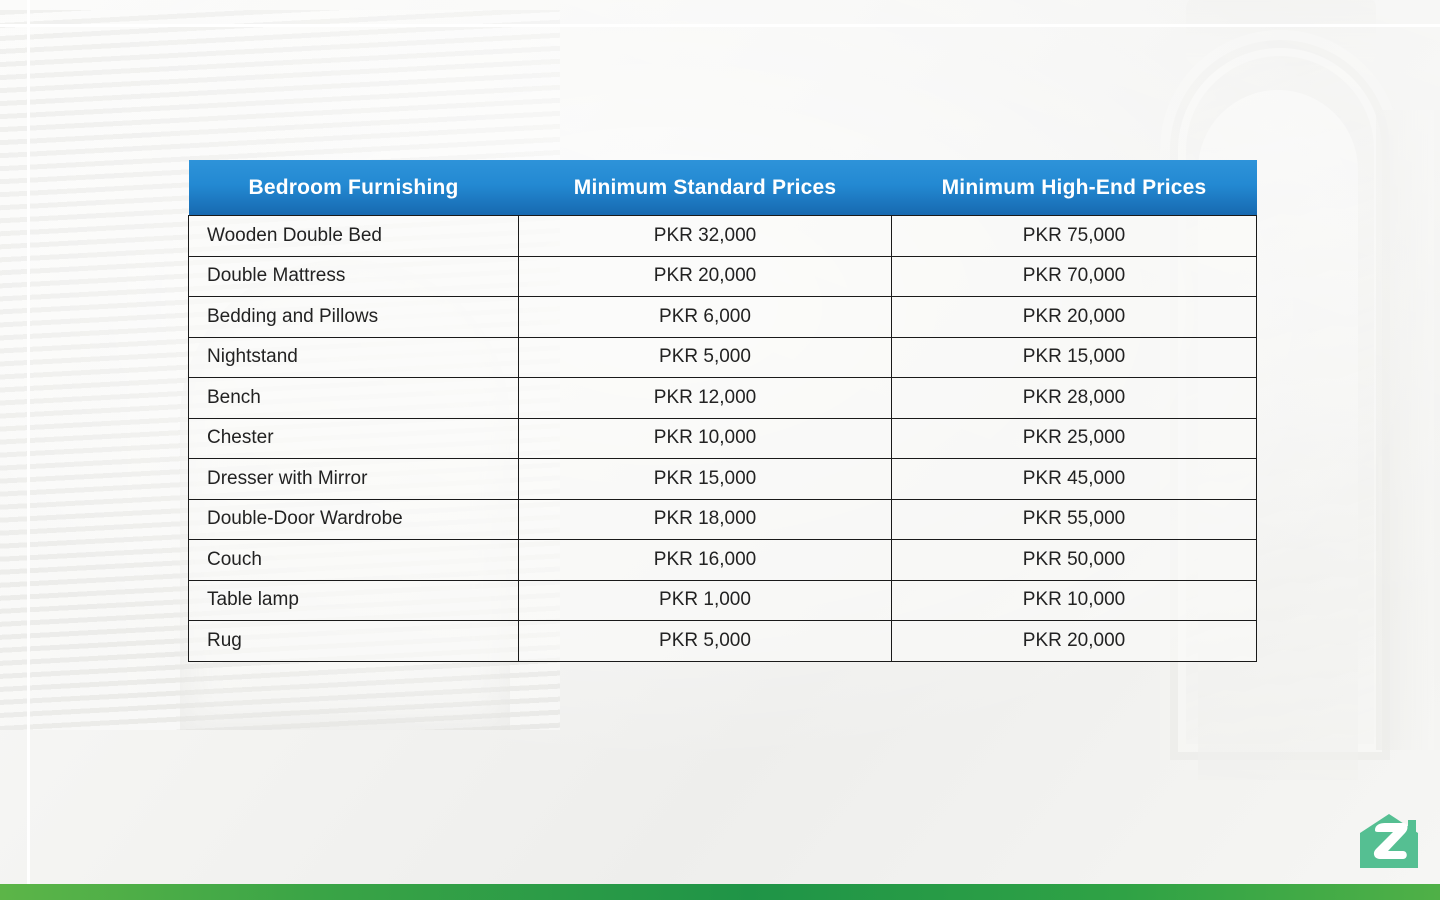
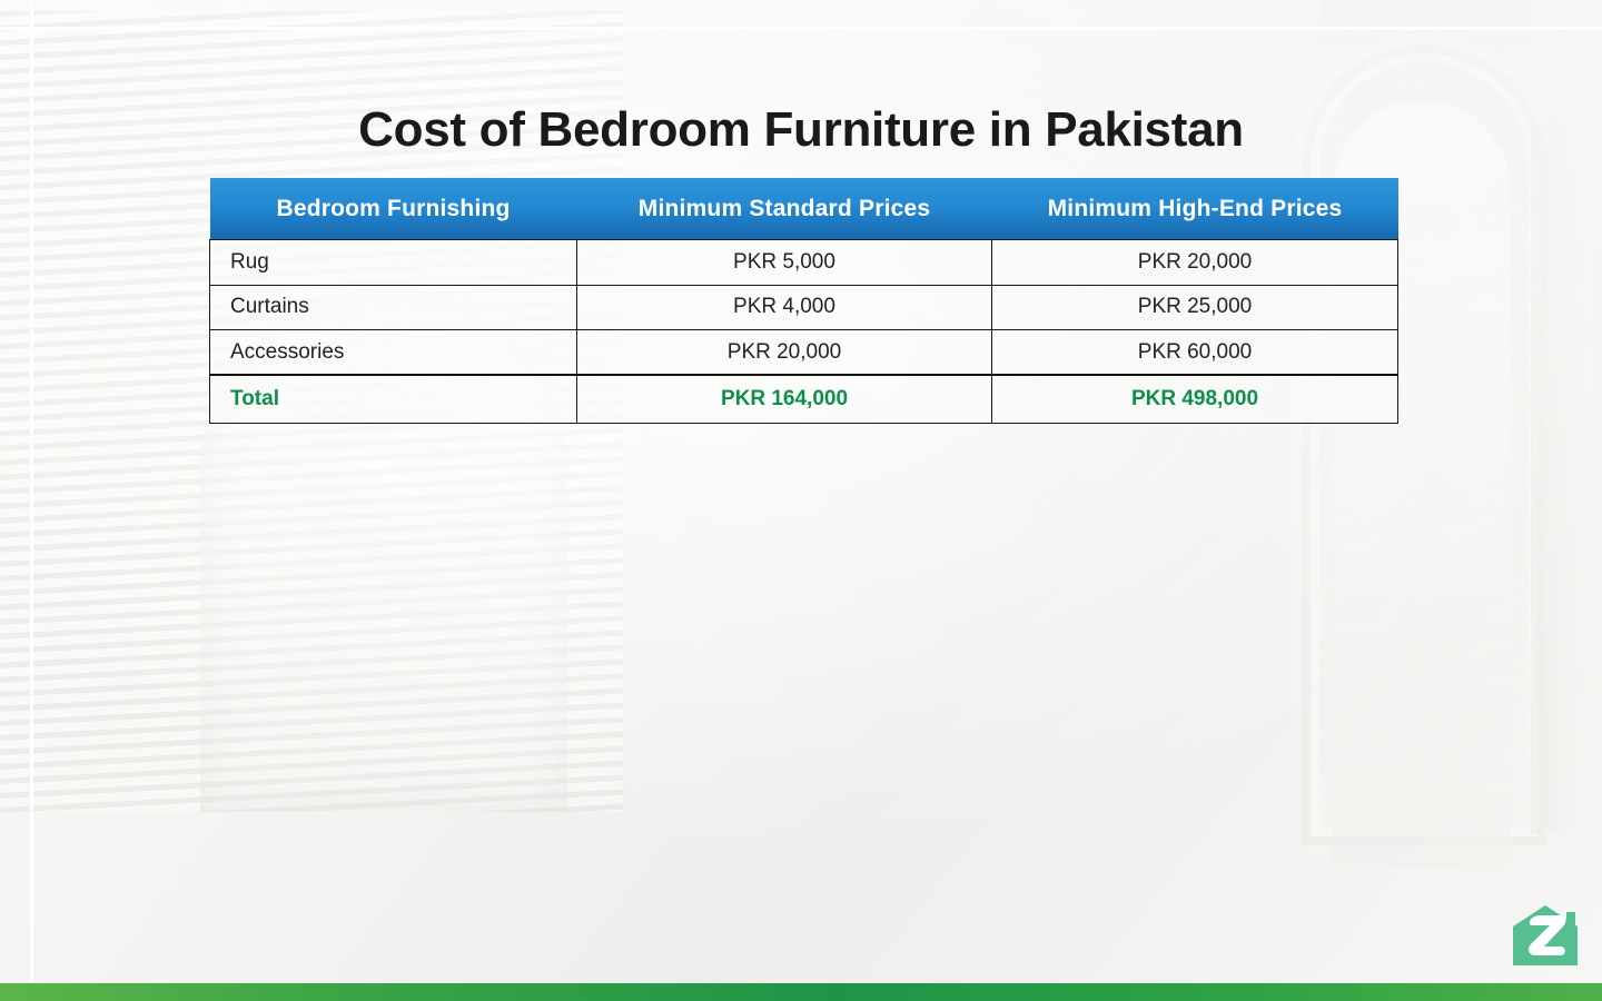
+ Cost of Bedroom Furniture in Pakistan
  Bedroom Furnishing	Minimum Standard Prices	Minimum High-End Prices
- Wooden Double Bed	PKR 32,000	PKR 75,000
- Double Mattress	PKR 20,000	PKR 70,000
- Bedding and Pillows	PKR 6,000	PKR 20,000
- Nightstand	PKR 5,000	PKR 15,000
- Bench	PKR 12,000	PKR 28,000
- Chester	PKR 10,000	PKR 25,000
- Dresser with Mirror	PKR 15,000	PKR 45,000
- Double-Door Wardrobe	PKR 18,000	PKR 55,000
- Couch	PKR 16,000	PKR 50,000
- Table lamp	PKR 1,000	PKR 10,000
  Rug	PKR 5,000	PKR 20,000
+ Curtains	PKR 4,000	PKR 25,000
+ Accessories	PKR 20,000	PKR 60,000
+ Total	PKR 164,000	PKR 498,000
